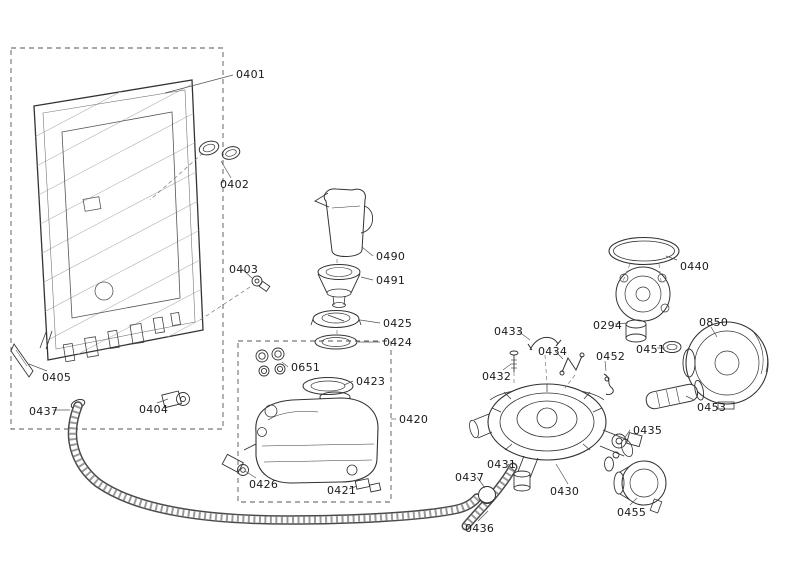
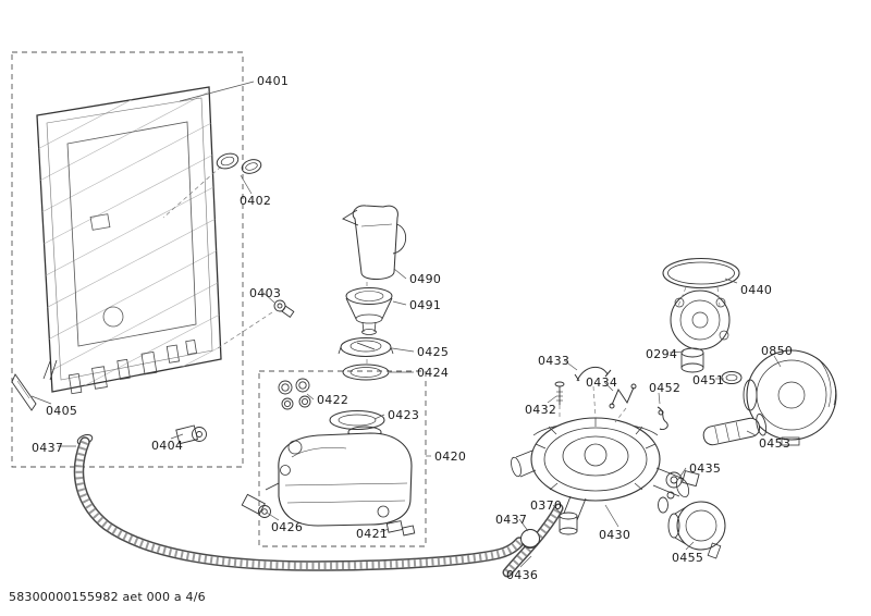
  0401
  0402
  0403
  0405
  0437
  0404
  0490
  0491
  0425
  0424
- 0651
+ 0422
  0423
  0420
  0426
  0421
  0433
  0434
  0432
- 0431
+ 0370
  0437
  0430
  0436
  0440
  0294
  0850
  0451
  0452
  0453
  0435
  0455
+ 58300000155982 aet 000 a 4/6
